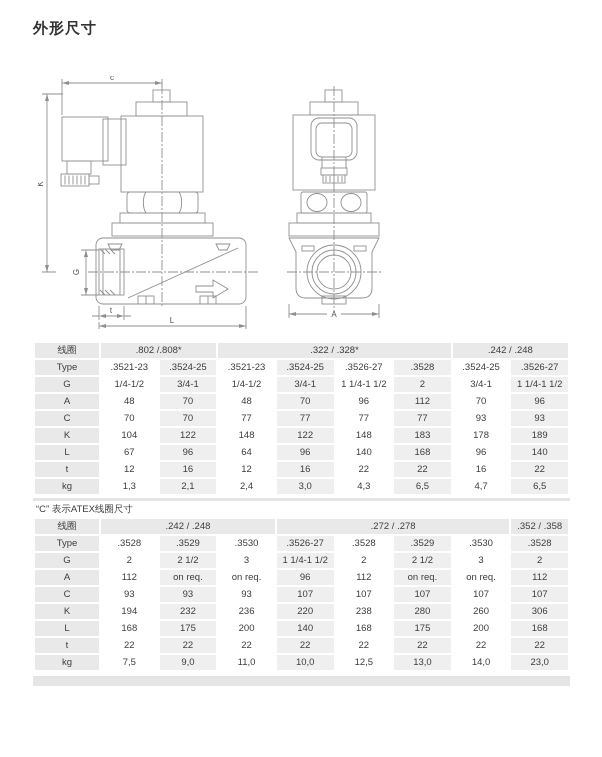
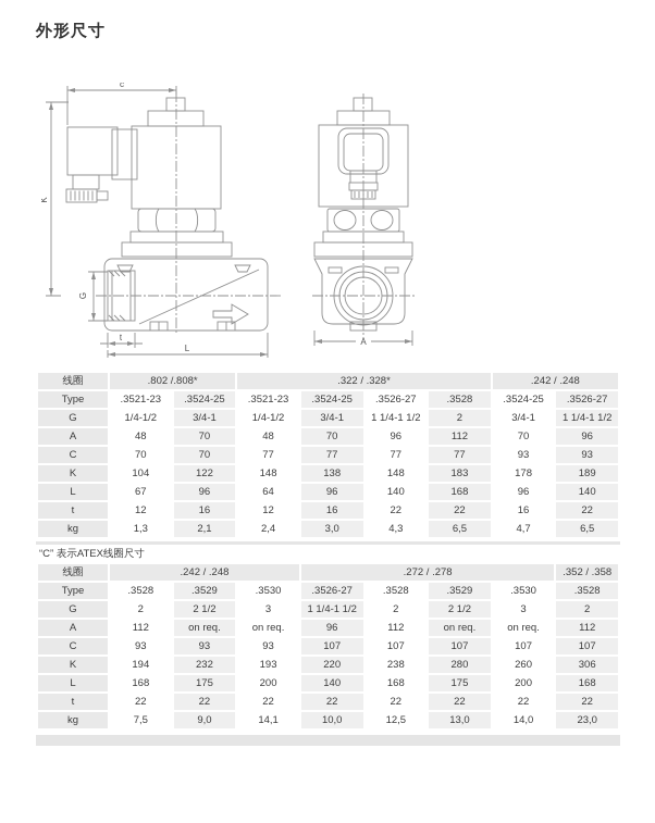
  外形尺寸
  c
  t
  L
  A
  线圈	.802 /.808*	.322 / .328*	.242 / .248
  Type	.3521-23	.3524-25	.3521-23	.3524-25	.3526-27	.3528	.3524-25	.3526-27
  G	1/4-1/2	3/4-1	1/4-1/2	3/4-1	1 1/4-1 1/2	2	3/4-1	1 1/4-1 1/2
  A	48	70	48	70	96	112	70	96
  C	70	70	77	77	77	77	93	93
- K	104	122	148	122	148	183	178	189
+ K	104	122	148	138	148	183	178	189
  L	67	96	64	96	140	168	96	140
  t	12	16	12	16	22	22	16	22
  kg	1,3	2,1	2,4	3,0	4,3	6,5	4,7	6,5
  “C” 表示ATEX线圈尺寸
  线圈	.242 / .248	.272 / .278	.352 / .358
  Type	.3528	.3529	.3530	.3526-27	.3528	.3529	.3530	.3528
  G	2	2 1/2	3	1 1/4-1 1/2	2	2 1/2	3	2
  A	112	on req.	on req.	96	112	on req.	on req.	112
  C	93	93	93	107	107	107	107	107
- K	194	232	236	220	238	280	260	306
+ K	194	232	193	220	238	280	260	306
  L	168	175	200	140	168	175	200	168
  t	22	22	22	22	22	22	22	22
- kg	7,5	9,0	11,0	10,0	12,5	13,0	14,0	23,0
+ kg	7,5	9,0	14,1	10,0	12,5	13,0	14,0	23,0
